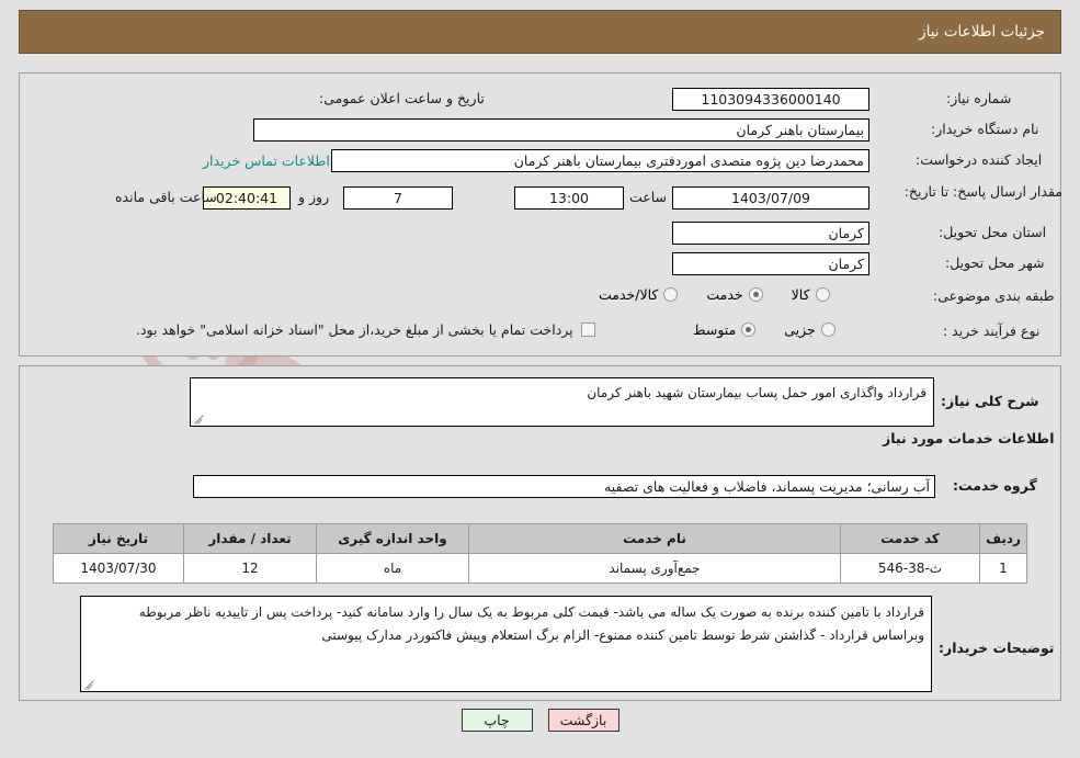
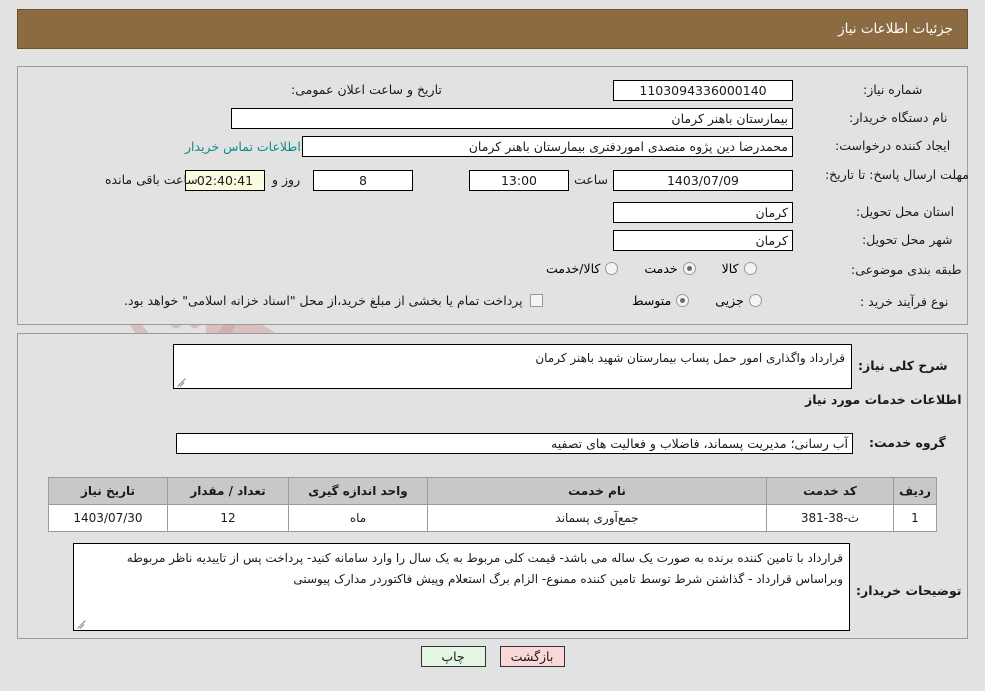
  جزئیات اطلاعات نیاز
  شماره نیاز:
  1103094336000140
  تاریخ و ساعت اعلان عمومی:
  نام دستگاه خریدار:
  بیمارستان باهنر کرمان
  ایجاد کننده درخواست:
  محمدرضا دین پژوه متصدی اموردفتری بیمارستان باهنر کرمان
  اطلاعات تماس خریدار
- مقدار ارسال پاسخ: تا تاریخ:
+ مهلت ارسال پاسخ: تا تاریخ:
  1403/07/09
  ساعت
  13:00
- 7
+ 8
  روز و
  02:40:41
  ساعت باقی مانده
  استان محل تحویل:
  کرمان
  شهر محل تحویل:
  کرمان
  طبقه بندی موضوعی:
  کالا
  خدمت
  کالا/خدمت
  نوع فرآیند خرید :
  جزیی
  متوسط
  پرداخت تمام یا بخشی از مبلغ خرید،از محل "اسناد خزانه اسلامی" خواهد بود.
  شرح کلی نیاز:
  قرارداد واگذاری امور حمل پساب بیمارستان شهید باهنر کرمان
  اطلاعات خدمات مورد نیاز
  گروه خدمت:
  آب رسانی؛ مدیریت پسماند، فاضلاب و فعالیت های تصفیه
  ردیف	کد خدمت	نام خدمت	واحد اندازه گیری	تعداد / مقدار	تاریخ نیاز
- 1	ث-38-546	جمع‌آوری پسماند	ماه	12	1403/07/30
+ 1	ث-38-381	جمع‌آوری پسماند	ماه	12	1403/07/30
  توضیحات خریدار:
  قرارداد با تامین کننده برنده به صورت یک ساله می باشد- قیمت کلی مربوط به یک سال را وارد سامانه کنید- پرداخت پس از تاییدیه ناظر مربوطه وبراساس قرارداد - گذاشتن شرط توسط تامین کننده ممنوع- الزام برگ استعلام وپیش فاکتوردر مدارک پیوستی
  بازگشت
  چاپ
